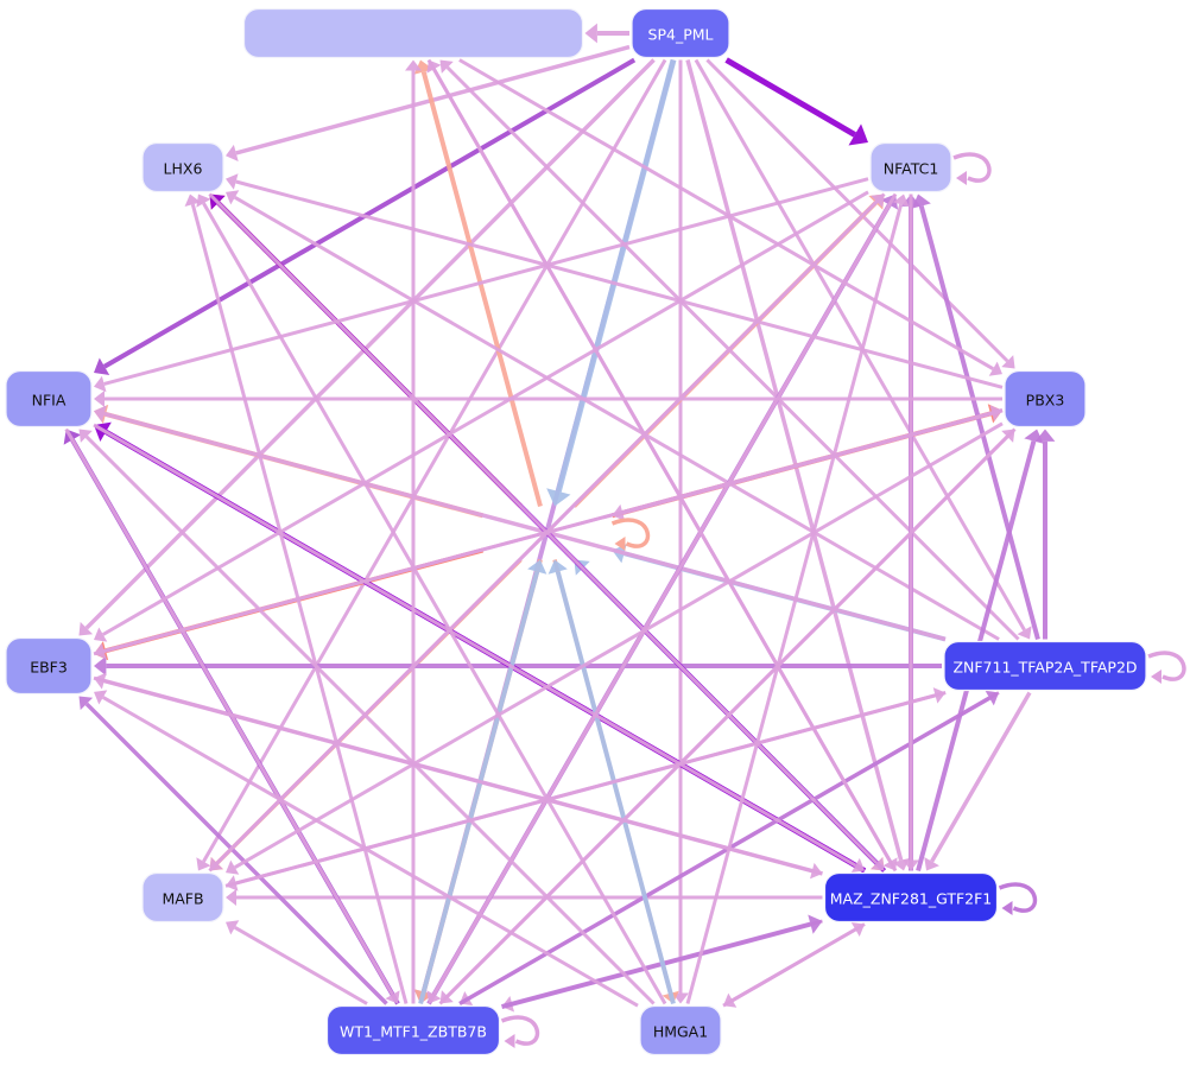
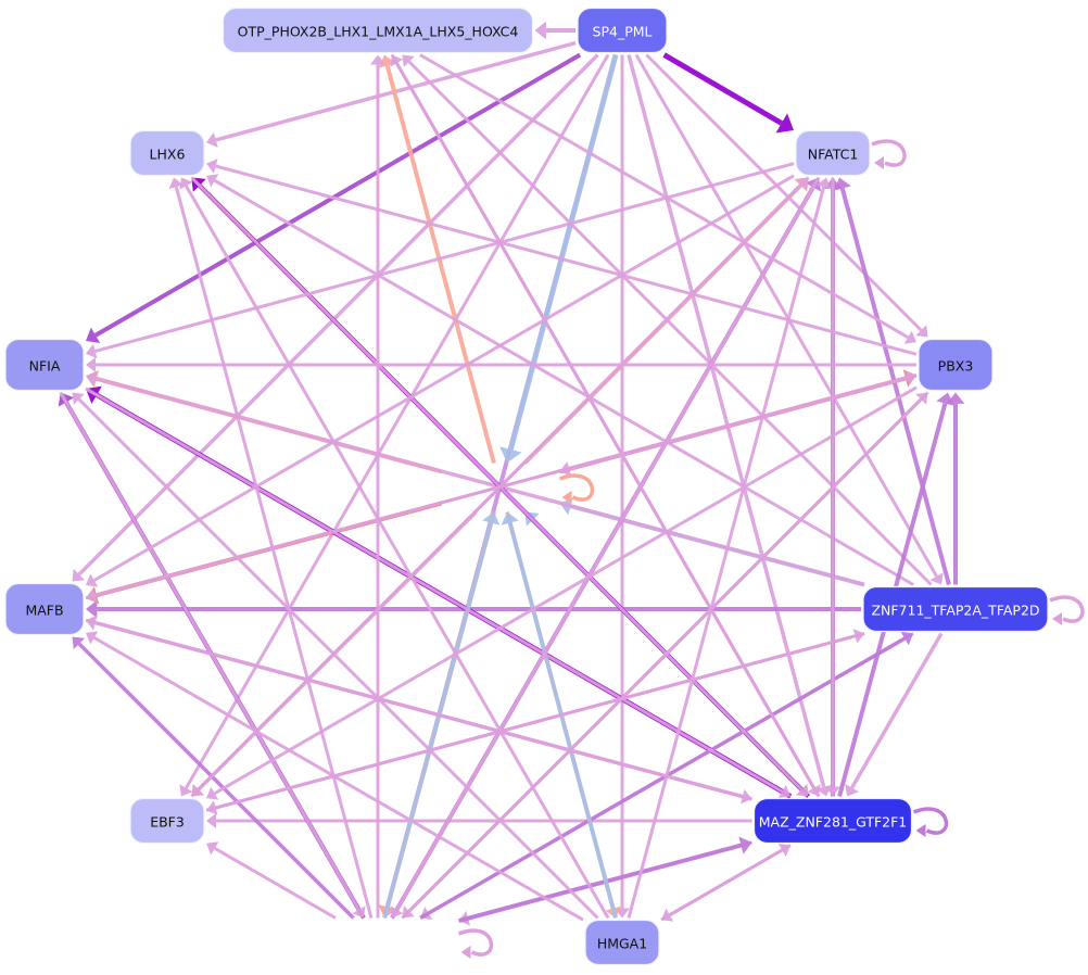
+ OTP_PHOX2B_LHX1_LMX1A_LHX5_HOXC4
  SP4_PML
  LHX6
  NFATC1
  NFIA
  PBX3
- EBF3
+ MAFB
  ZNF711_TFAP2A_TFAP2D
- MAFB
+ EBF3
  MAZ_ZNF281_GTF2F1
- WT1_MTF1_ZBTB7B
  HMGA1
